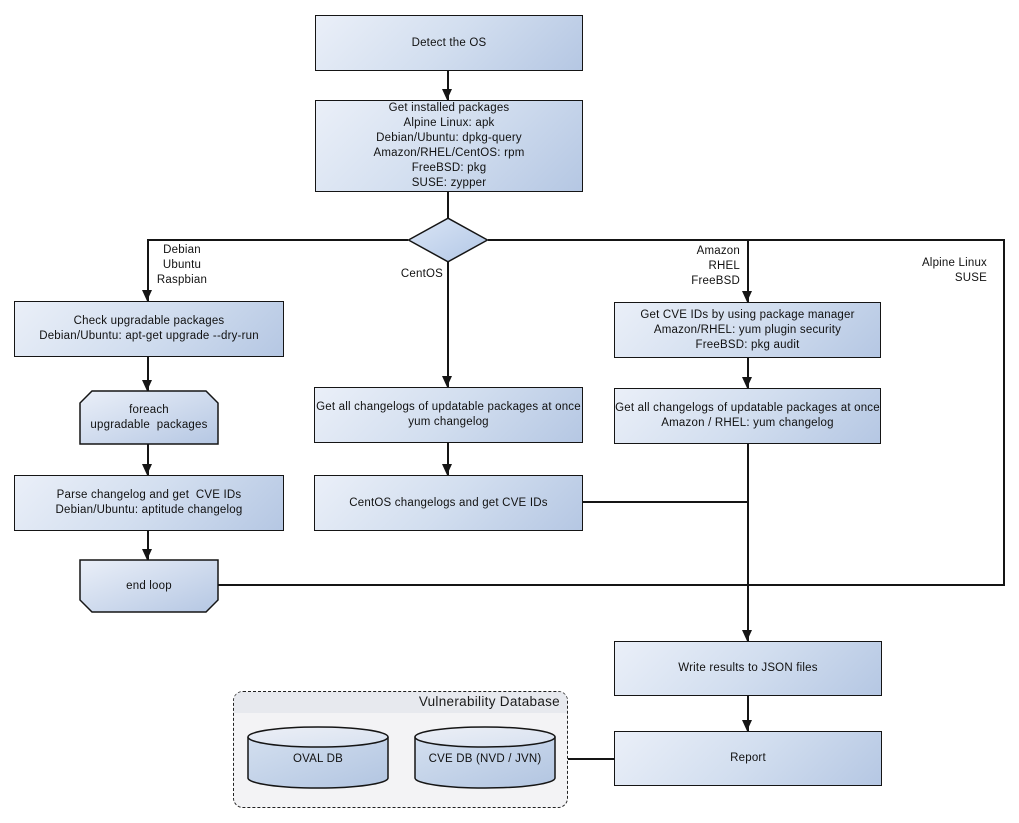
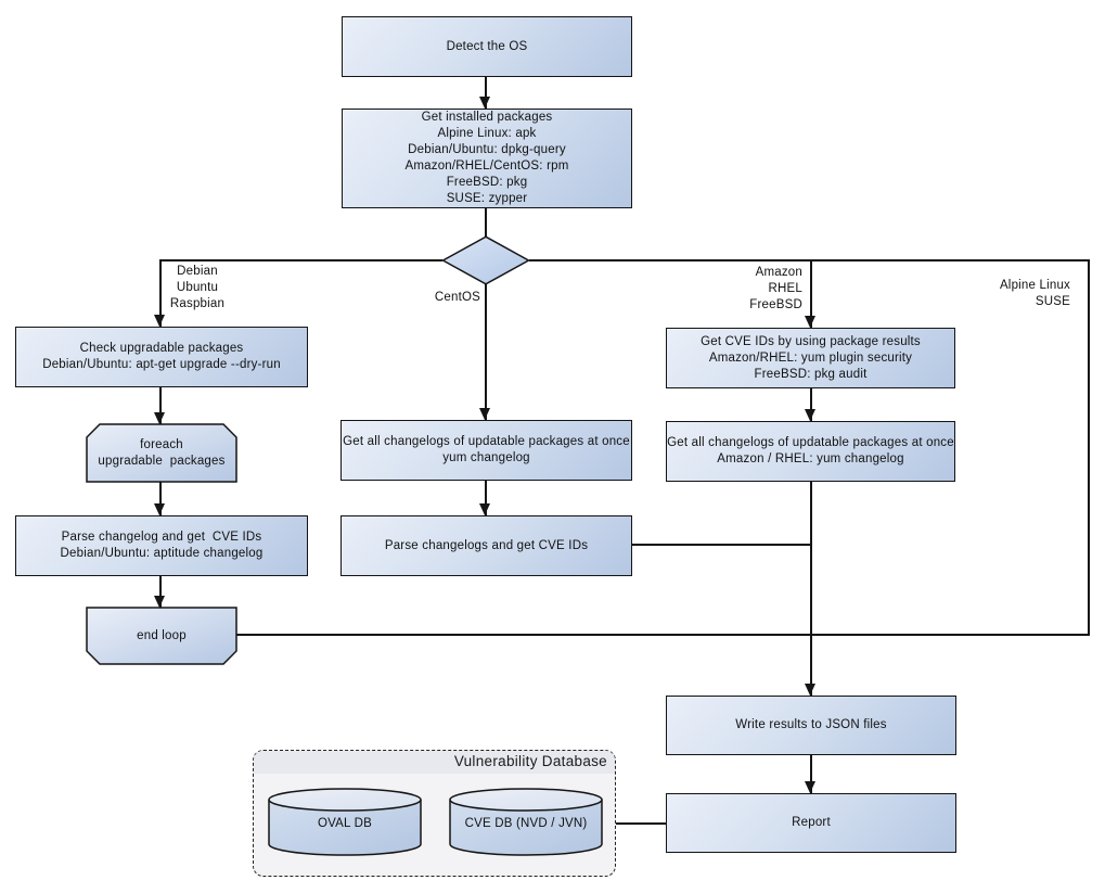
  Debian
  Ubuntu
  Raspbian
  CentOS
  Amazon
  RHEL
  FreeBSD
  Alpine Linux
  SUSE
  Detect the OS
  Get installed packages
  Alpine Linux: apk
  Debian/Ubuntu: dpkg-query
  Amazon/RHEL/CentOS: rpm
  FreeBSD: pkg
  SUSE: zypper
  Check upgradable packages
  Debian/Ubuntu: apt-get upgrade --dry-run
  foreach
  upgradable packages
  Parse changelog and get CVE IDs
  Debian/Ubuntu: aptitude changelog
  end loop
  Get all changelogs of updatable packages at once
  yum changelog
- CentOS changelogs and get CVE IDs
+ Parse changelogs and get CVE IDs
- Get CVE IDs by using package manager
+ Get CVE IDs by using package results
  Amazon/RHEL: yum plugin security
  FreeBSD: pkg audit
  Get all changelogs of updatable packages at once
  Amazon / RHEL: yum changelog
  Write results to JSON files
  Report
  Vulnerability Database
  OVAL DB
  CVE DB (NVD / JVN)
